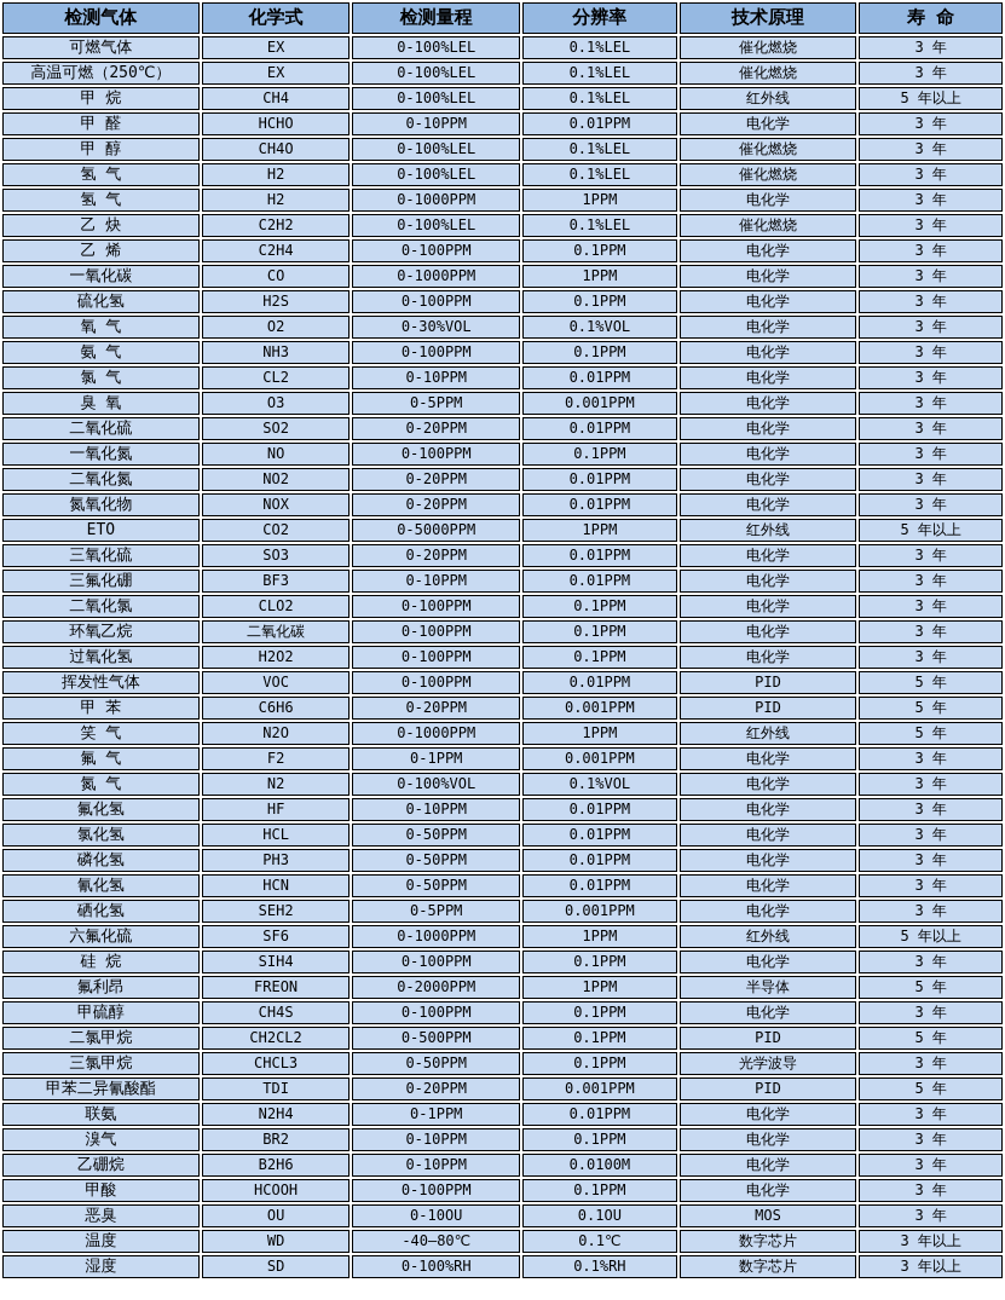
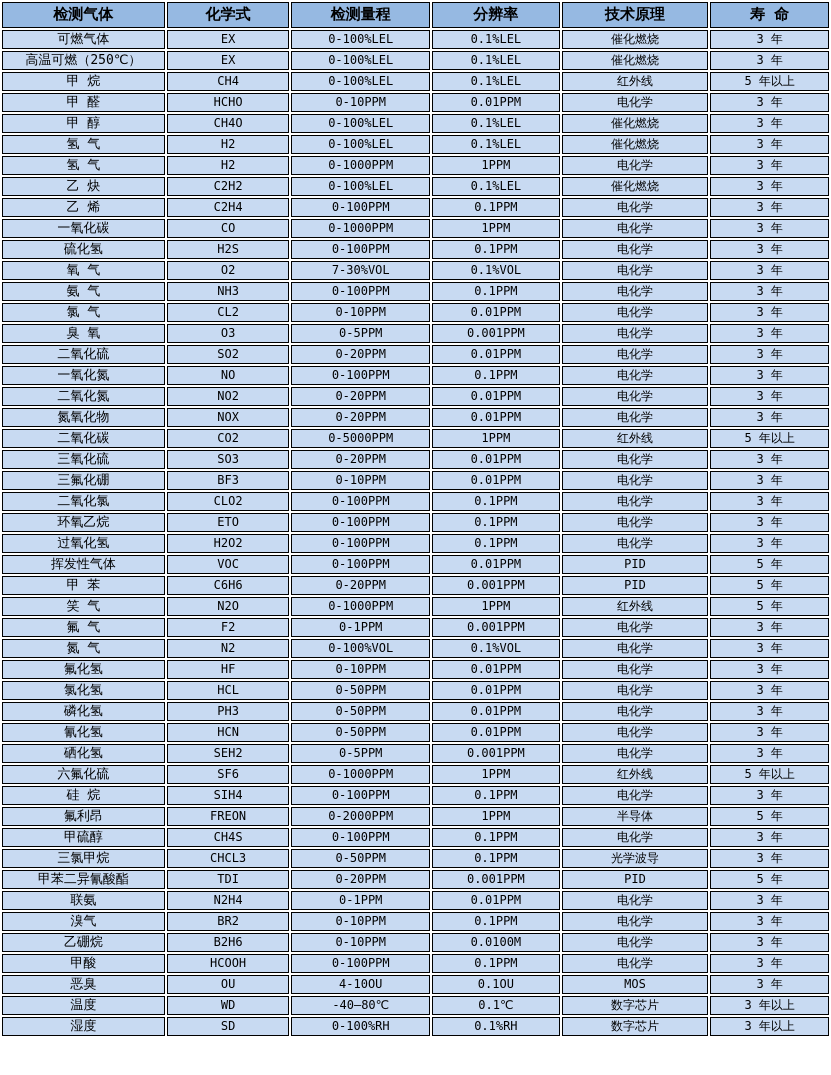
  检测气体	化学式	检测量程	分辨率	技术原理	寿 命
  可燃气体	EX	0-100%LEL	0.1%LEL	催化燃烧	3 年
  高温可燃（250℃）	EX	0-100%LEL	0.1%LEL	催化燃烧	3 年
  甲 烷	CH4	0-100%LEL	0.1%LEL	红外线	5 年以上
  甲 醛	HCHO	0-10PPM	0.01PPM	电化学	3 年
  甲 醇	CH4O	0-100%LEL	0.1%LEL	催化燃烧	3 年
  氢 气	H2	0-100%LEL	0.1%LEL	催化燃烧	3 年
  氢 气	H2	0-1000PPM	1PPM	电化学	3 年
  乙 炔	C2H2	0-100%LEL	0.1%LEL	催化燃烧	3 年
  乙 烯	C2H4	0-100PPM	0.1PPM	电化学	3 年
  一氧化碳	CO	0-1000PPM	1PPM	电化学	3 年
  硫化氢	H2S	0-100PPM	0.1PPM	电化学	3 年
- 氧 气	O2	0-30%VOL	0.1%VOL	电化学	3 年
+ 氧 气	O2	7-30%VOL	0.1%VOL	电化学	3 年
  氨 气	NH3	0-100PPM	0.1PPM	电化学	3 年
  氯 气	CL2	0-10PPM	0.01PPM	电化学	3 年
  臭 氧	O3	0-5PPM	0.001PPM	电化学	3 年
  二氧化硫	SO2	0-20PPM	0.01PPM	电化学	3 年
  一氧化氮	NO	0-100PPM	0.1PPM	电化学	3 年
  二氧化氮	NO2	0-20PPM	0.01PPM	电化学	3 年
  氮氧化物	NOX	0-20PPM	0.01PPM	电化学	3 年
- ETO	CO2	0-5000PPM	1PPM	红外线	5 年以上
+ 二氧化碳	CO2	0-5000PPM	1PPM	红外线	5 年以上
  三氧化硫	SO3	0-20PPM	0.01PPM	电化学	3 年
  三氟化硼	BF3	0-10PPM	0.01PPM	电化学	3 年
  二氧化氯	CLO2	0-100PPM	0.1PPM	电化学	3 年
- 环氧乙烷	二氧化碳	0-100PPM	0.1PPM	电化学	3 年
+ 环氧乙烷	ETO	0-100PPM	0.1PPM	电化学	3 年
  过氧化氢	H2O2	0-100PPM	0.1PPM	电化学	3 年
  挥发性气体	VOC	0-100PPM	0.01PPM	PID	5 年
  甲 苯	C6H6	0-20PPM	0.001PPM	PID	5 年
  笑 气	N2O	0-1000PPM	1PPM	红外线	5 年
  氟 气	F2	0-1PPM	0.001PPM	电化学	3 年
  氮 气	N2	0-100%VOL	0.1%VOL	电化学	3 年
  氟化氢	HF	0-10PPM	0.01PPM	电化学	3 年
  氯化氢	HCL	0-50PPM	0.01PPM	电化学	3 年
  磷化氢	PH3	0-50PPM	0.01PPM	电化学	3 年
  氰化氢	HCN	0-50PPM	0.01PPM	电化学	3 年
  硒化氢	SEH2	0-5PPM	0.001PPM	电化学	3 年
  六氟化硫	SF6	0-1000PPM	1PPM	红外线	5 年以上
  硅 烷	SIH4	0-100PPM	0.1PPM	电化学	3 年
  氟利昂	FREON	0-2000PPM	1PPM	半导体	5 年
  甲硫醇	CH4S	0-100PPM	0.1PPM	电化学	3 年
- 二氯甲烷	CH2CL2	0-500PPM	0.1PPM	PID	5 年
  三氯甲烷	CHCL3	0-50PPM	0.1PPM	光学波导	3 年
  甲苯二异氰酸酯	TDI	0-20PPM	0.001PPM	PID	5 年
  联氨	N2H4	0-1PPM	0.01PPM	电化学	3 年
  溴气	BR2	0-10PPM	0.1PPM	电化学	3 年
  乙硼烷	B2H6	0-10PPM	0.0100M	电化学	3 年
  甲酸	HCOOH	0-100PPM	0.1PPM	电化学	3 年
- 恶臭	OU	0-10OU	0.1OU	MOS	3 年
+ 恶臭	OU	4-10OU	0.1OU	MOS	3 年
  温度	WD	-40—80℃	0.1℃	数字芯片	3 年以上
  湿度	SD	0-100%RH	0.1%RH	数字芯片	3 年以上
